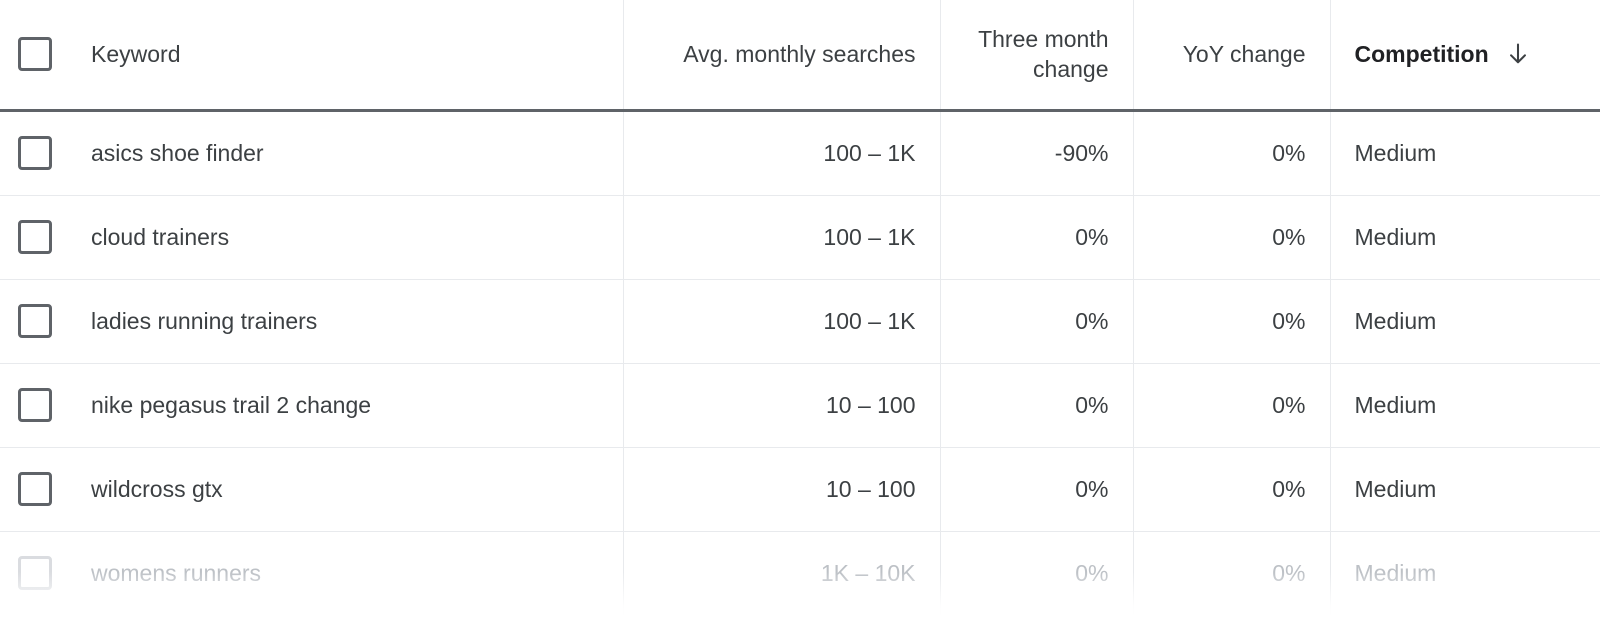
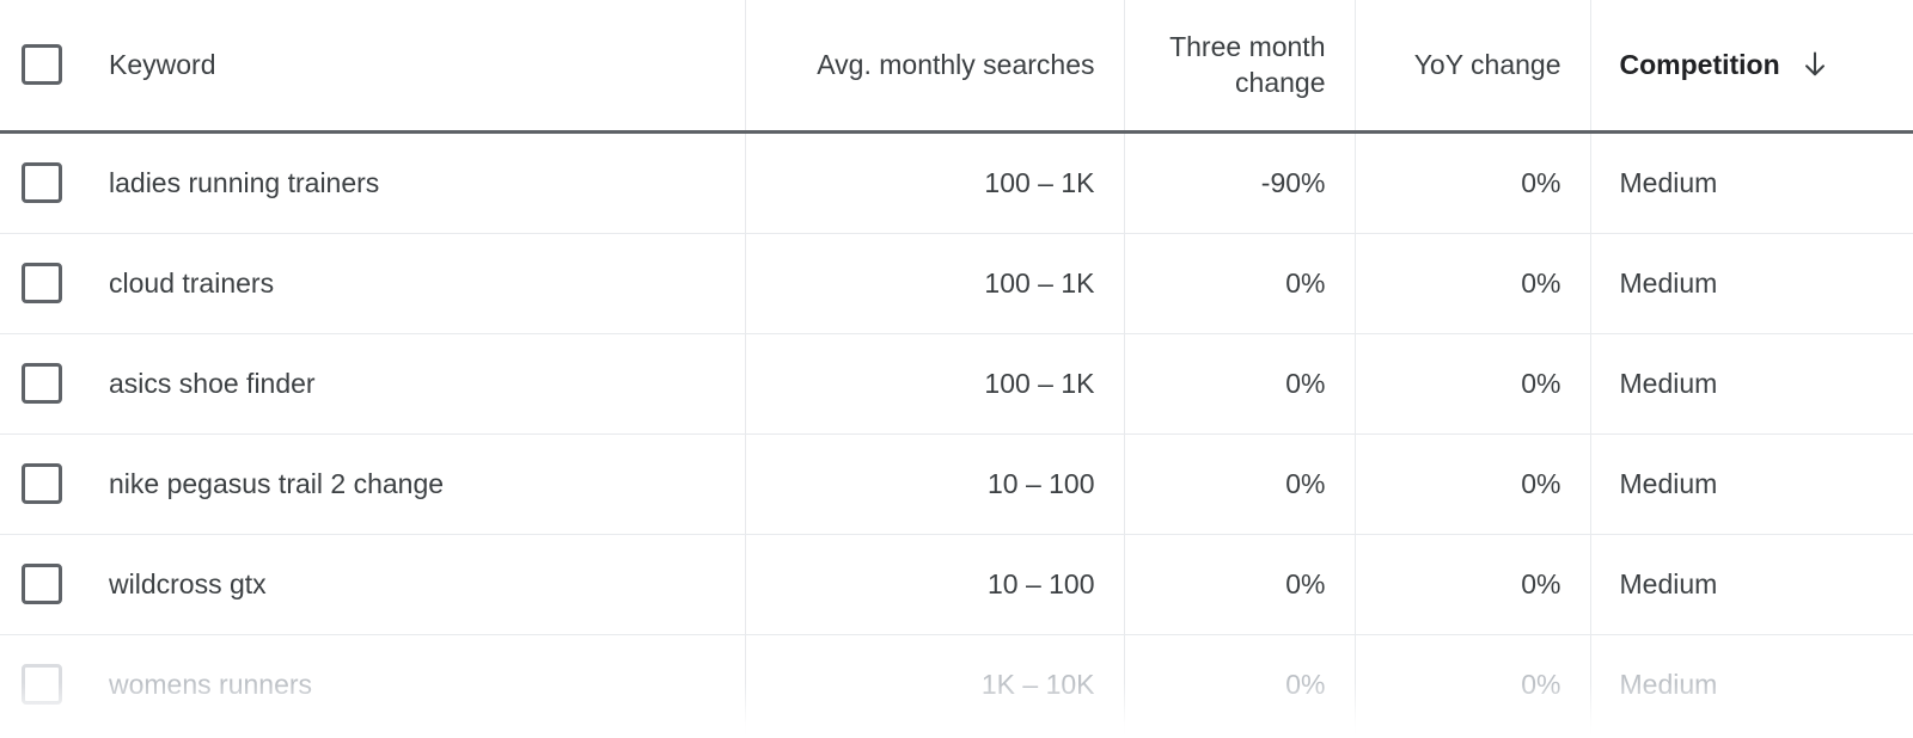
  Keyword	Avg. monthly searches	Three month change	YoY change	Competition
- asics shoe finder	100 – 1K	-90%	0%	Medium
+ ladies running trainers	100 – 1K	-90%	0%	Medium
  cloud trainers	100 – 1K	0%	0%	Medium
- ladies running trainers	100 – 1K	0%	0%	Medium
+ asics shoe finder	100 – 1K	0%	0%	Medium
  nike pegasus trail 2 change	10 – 100	0%	0%	Medium
  wildcross gtx	10 – 100	0%	0%	Medium
